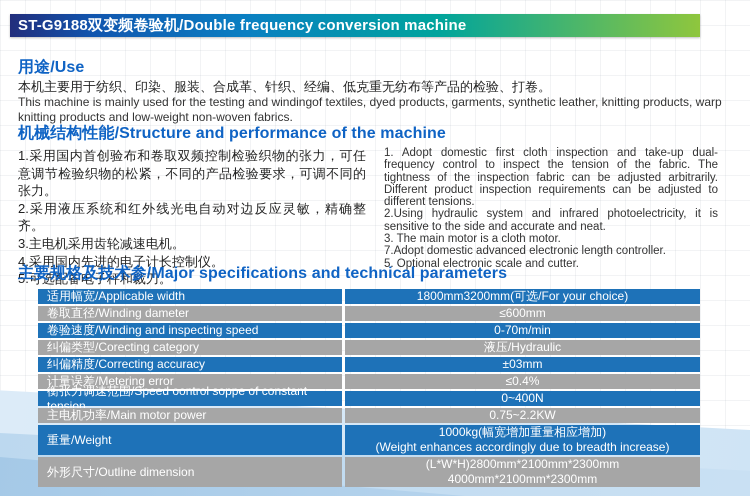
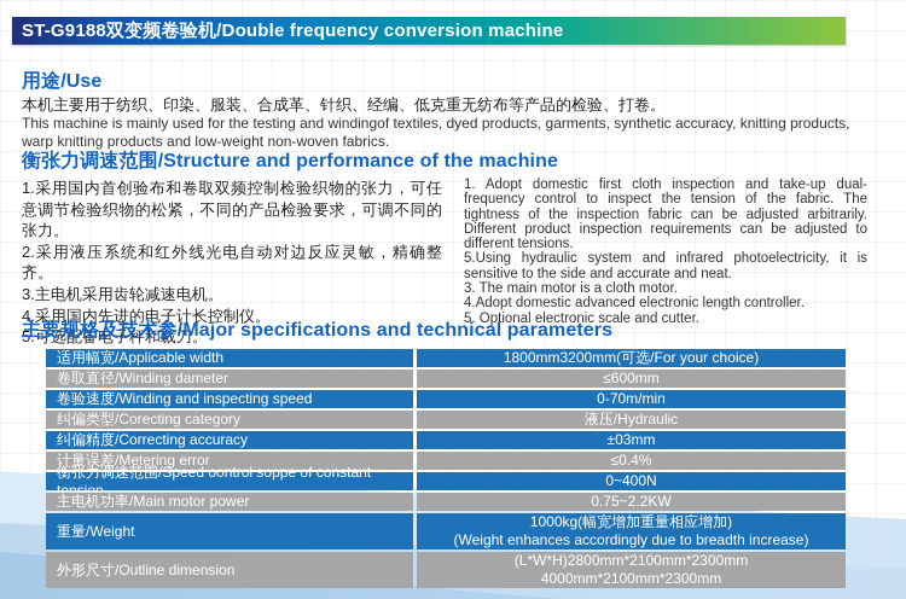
  ST-G9188双变频卷验机/Double frequency conversion machine
  用途/Use
  本机主要用于纺织、印染、服装、合成革、针织、经编、低克重无纺布等产品的检验、打卷。
- This machine is mainly used for the testing and windingof textiles, dyed products, garments, synthetic leather, knitting products, warp knitting products and low-weight non-woven fabrics.
+ This machine is mainly used for the testing and windingof textiles, dyed products, garments, synthetic accuracy, knitting products, warp knitting products and low-weight non-woven fabrics.
- 机械结构性能/Structure and performance of the machine
+ 衡张力调速范围/Structure and performance of the machine
  1.采用国内首创验布和卷取双频控制检验织物的张力，可任意调节检验织物的松紧，不同的产品检验要求，可调不同的张力。
  2.采用液压系统和红外线光电自动对边反应灵敏，精确整齐。
  3.主电机采用齿轮减速电机。
  4.采用国内先进的电子计长控制仪。
  5.可选配备电子秤和裁刀。
  1. Adopt domestic first cloth inspection and take-up dual-frequency control to inspect the tension of the fabric. The tightness of the inspection fabric can be adjusted arbitrarily. Different product inspection requirements can be adjusted to different tensions.
- 2.Using hydraulic system and infrared photoelectricity, it is sensitive to the side and accurate and neat.
+ 5.Using hydraulic system and infrared photoelectricity, it is sensitive to the side and accurate and neat.
  3. The main motor is a cloth motor.
- 7.Adopt domestic advanced electronic length controller.
+ 4.Adopt domestic advanced electronic length controller.
  5. Optional electronic scale and cutter.
  主要规格及技术参/Major specifications and technical parameters
  适用幅宽/Applicable width
  1800mm3200mm(可选/For your choice)
  卷取直径/Winding dameter
  ≤600mm
  卷验速度/Winding and inspecting speed
  0-70m/min
  纠偏类型/Corecting category
  液压/Hydraulic
  纠偏精度/Correcting accuracy
  ±03mm
  计量误差/Metering error
  ≤0.4%
  衡张力调速范围/Speed oontrol soppe of constant tension
  0~400N
  主电机功率/Main motor power
  0.75~2.2KW
  重量/Weight
  1000kg(幅宽增加重量相应增加)
  (Weight enhances accordingly due to breadth increase)
  外形尺寸/Outline dimension
  (L*W*H)2800mm*2100mm*2300mm
  4000mm*2100mm*2300mm
